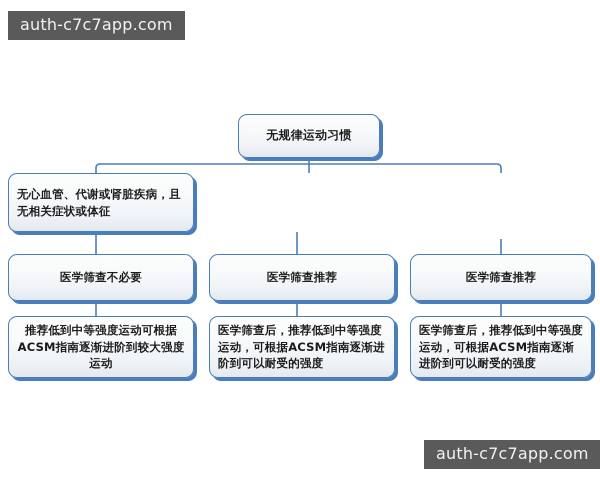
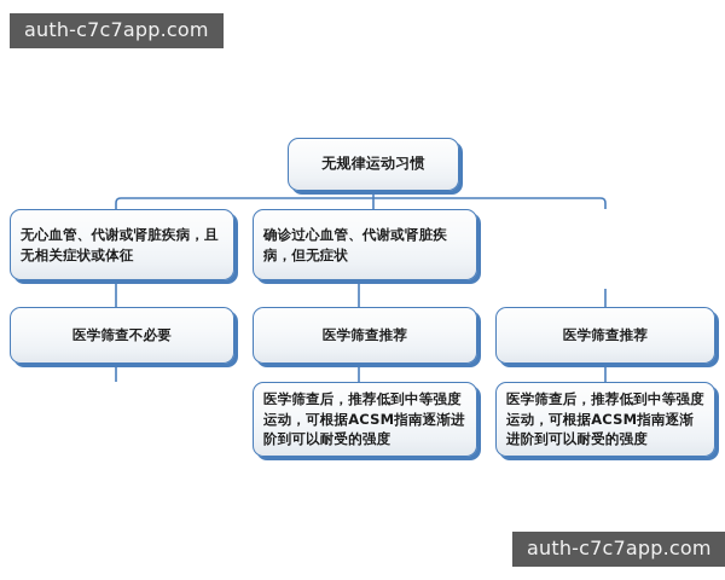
  无规律运动习惯
  无心血管、代谢或肾脏疾病，且无相关症状或体征
+ 确诊过心血管、代谢或肾脏疾病，但无症状
  医学筛查不必要
  医学筛查推荐
  医学筛查推荐
- 推荐低到中等强度运动可根据ACSM指南逐渐进阶到较大强度运动
  医学筛查后，推荐低到中等强度运动，可根据ACSM指南逐渐进阶到可以耐受的强度
  医学筛查后，推荐低到中等强度运动，可根据ACSM指南逐渐进阶到可以耐受的强度
  auth-c7c7app.com
  auth-c7c7app.com
